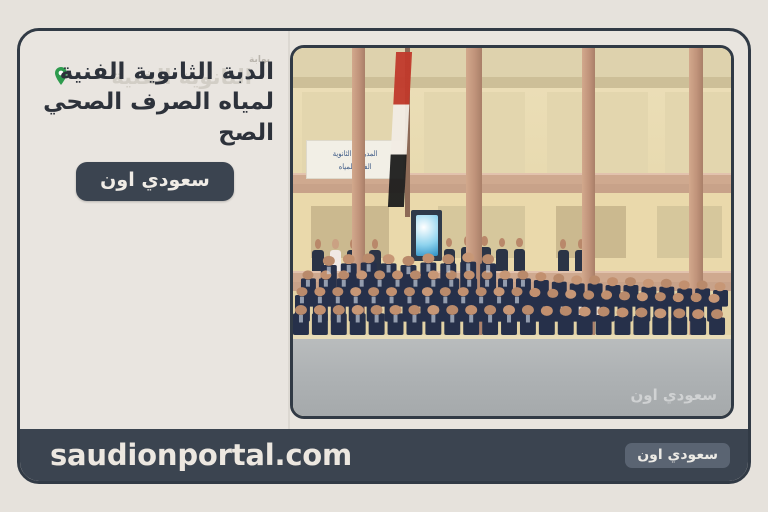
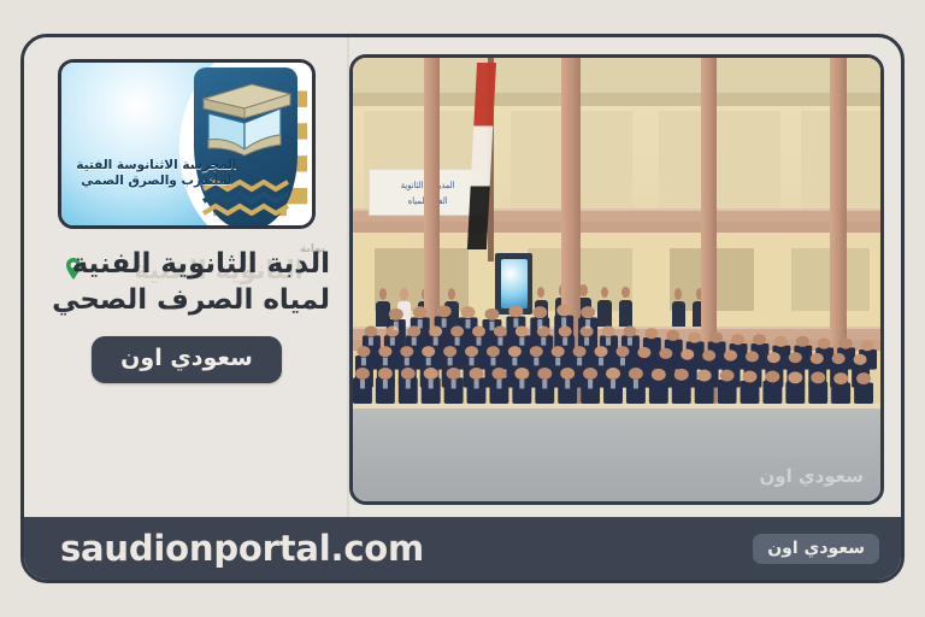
+ المجرسة الاثنانوسة الفتية
+ لملئدرب والصرق الصمي
  بوابة
  الثانوية الفنية
  الدبة الثانوية الفنية
  لمياه الصرف الصحي
- الصح
  سعودي اون
  المد الثانوية
  سعودي اون
  saudionportal.com
  سعودي اون
